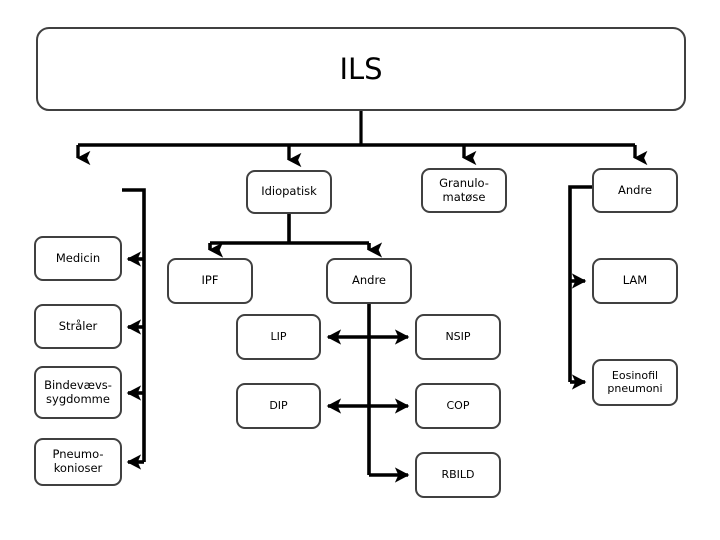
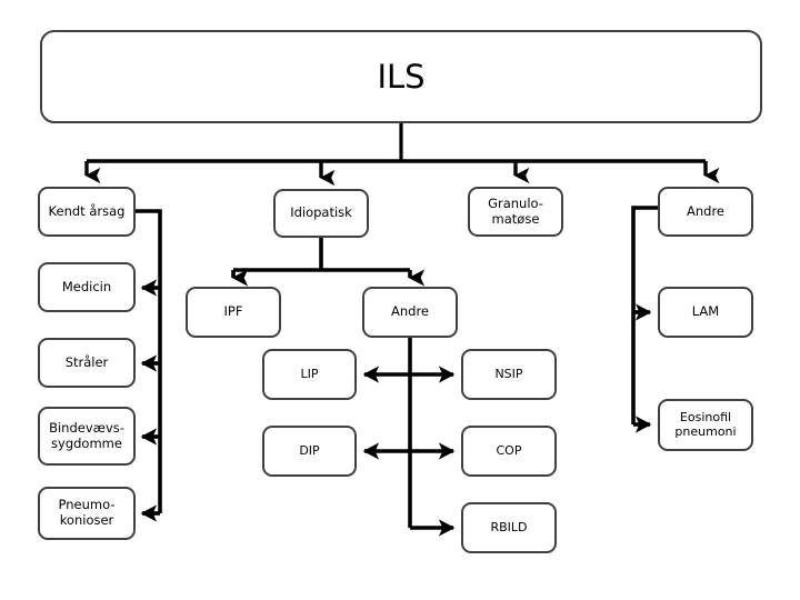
  ILS
+ Kendt årsag
  Idiopatisk
  Granulo-
  matøse
  Andre
  Medicin
  Stråler
  Bindevævs-
  sygdomme
  Pneumo-
  konioser
  IPF
  Andre
  LIP
  NSIP
  DIP
  COP
  RBILD
  LAM
  Eosinofil
  pneumoni
